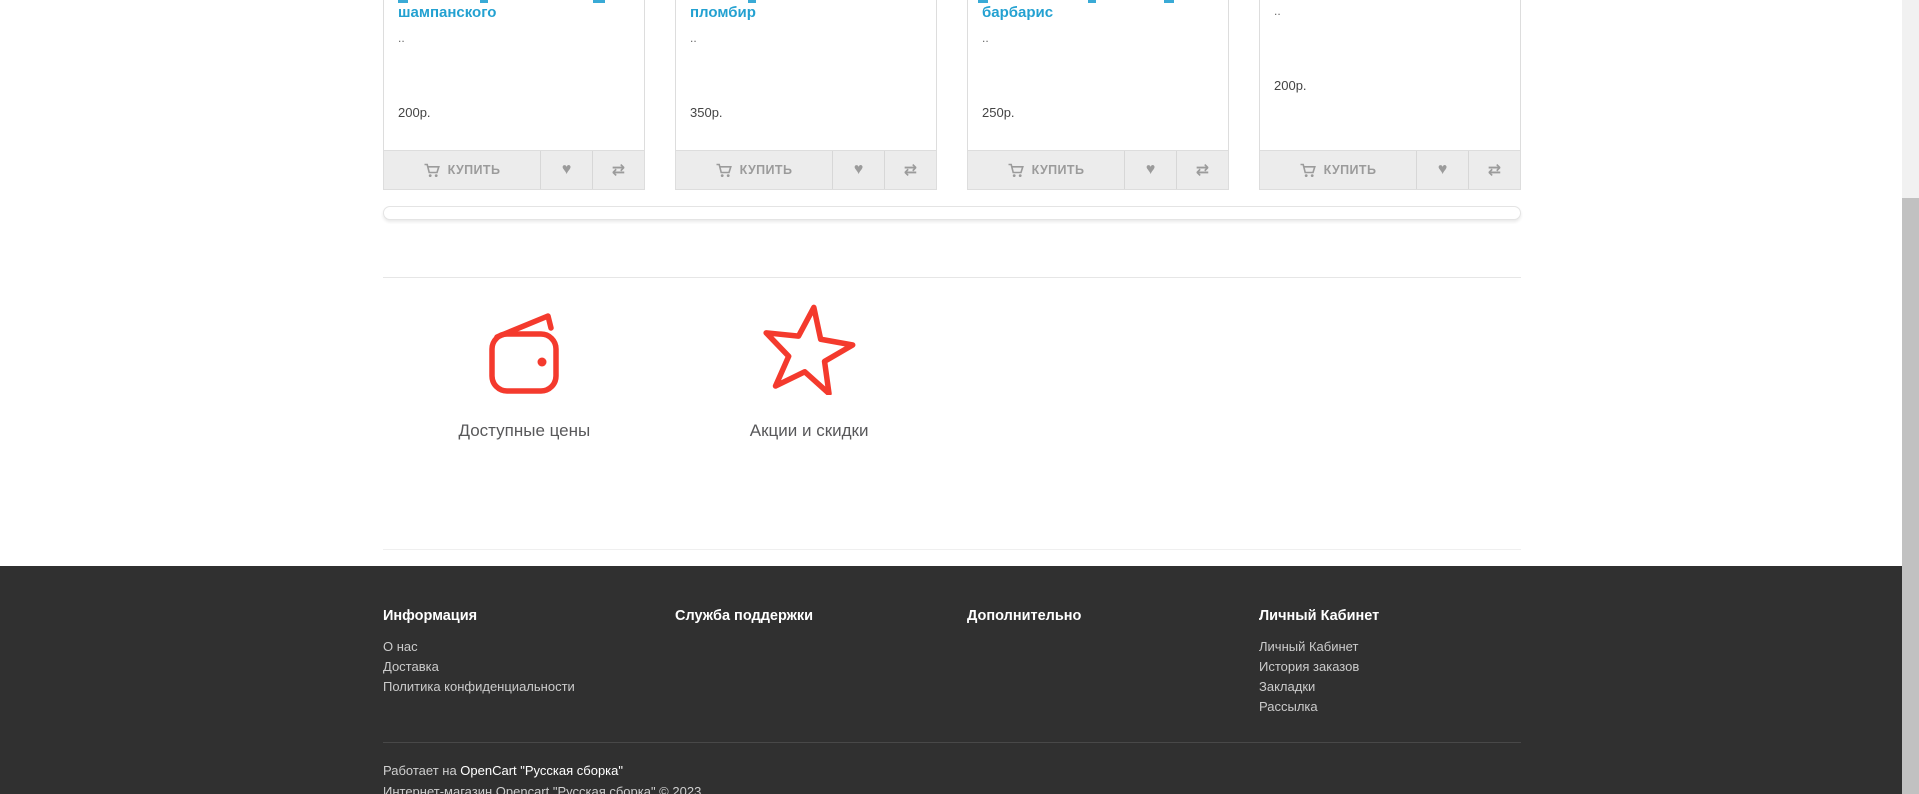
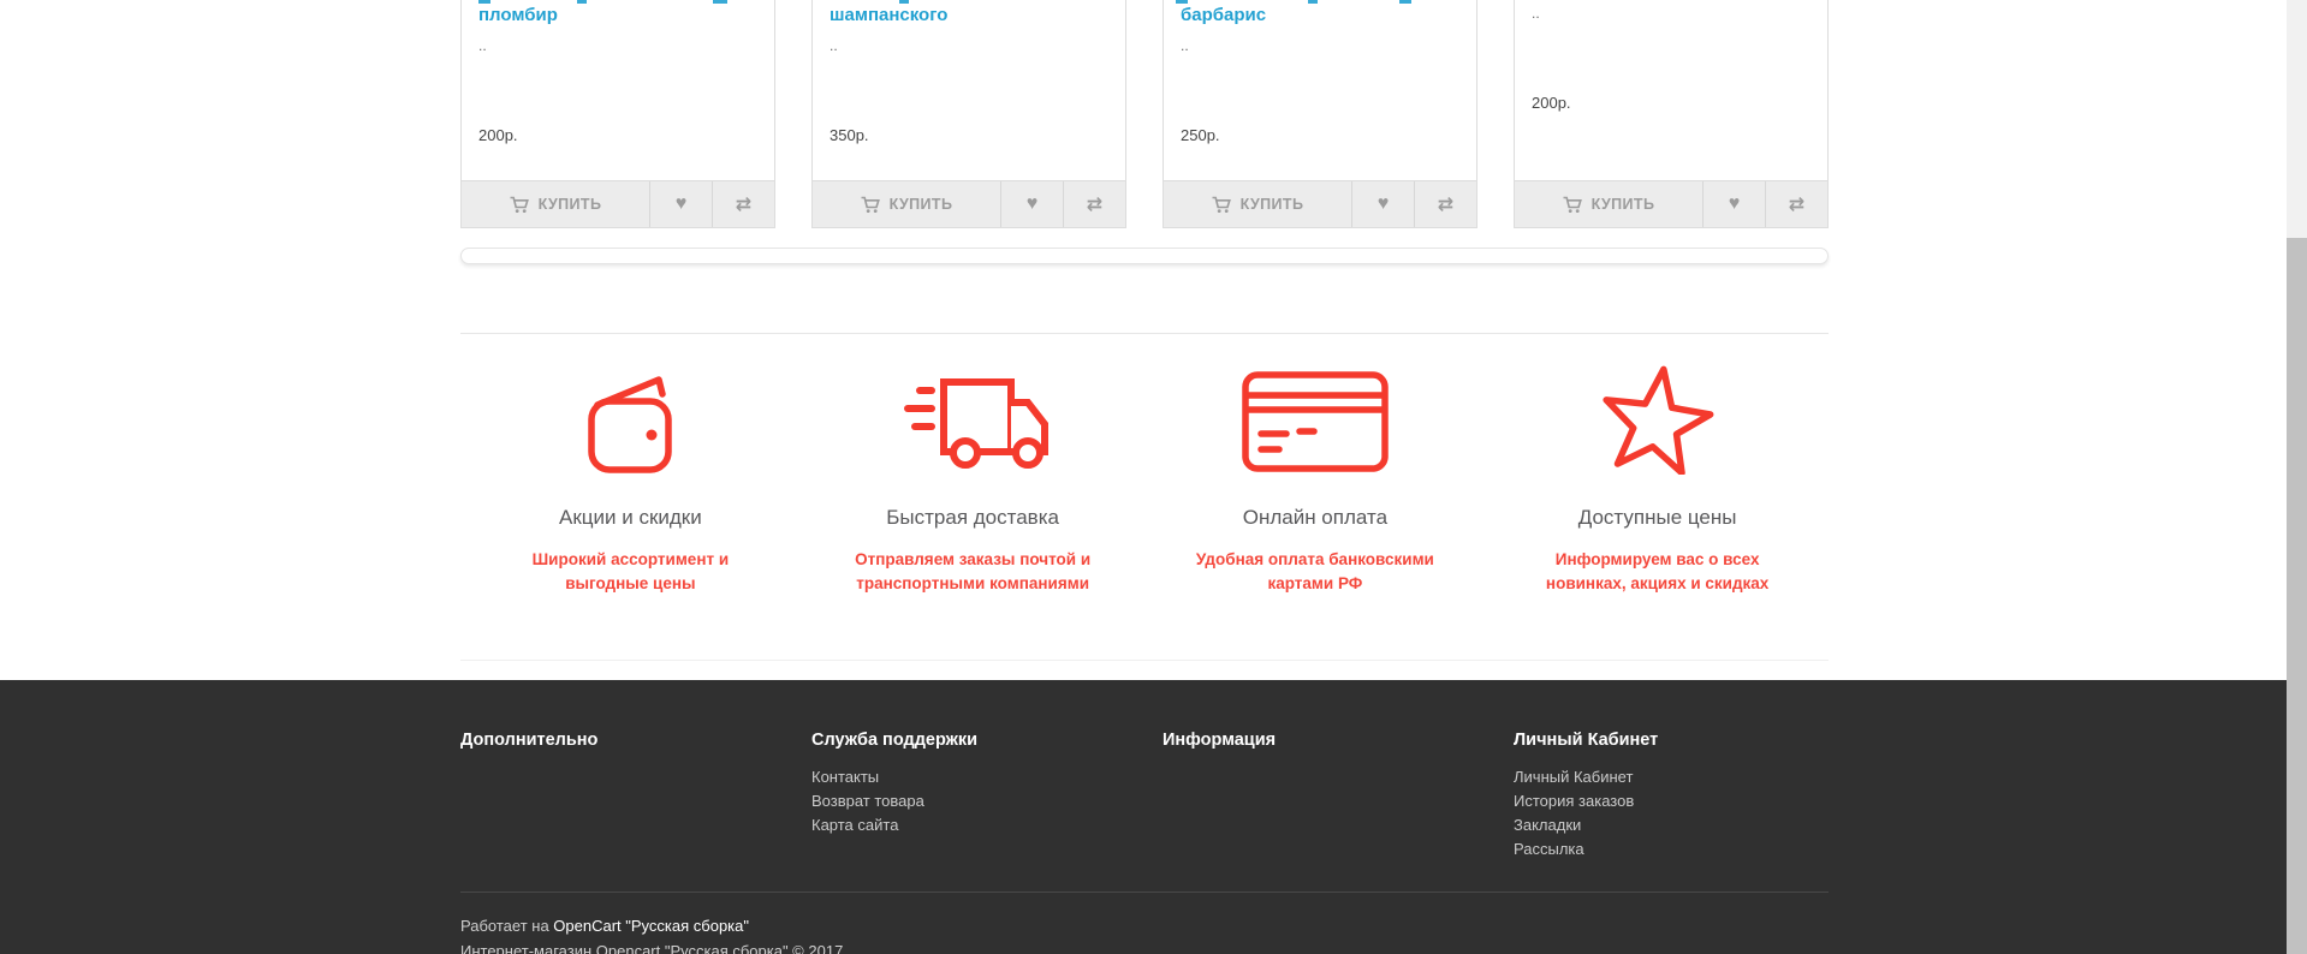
- шампанского
+ пломбир
  ..
  200р.
  КУПИТЬ
  ♥
  ⇄
- пломбир
+ шампанского
  ..
  350р.
  КУПИТЬ
  ♥
  ⇄
  барбарис
  ..
  250р.
  КУПИТЬ
  ♥
  ⇄
  ..
  200р.
  КУПИТЬ
  ♥
  ⇄
- Доступные цены
+ Акции и скидки
+ Широкий ассортимент и выгодные цены
+ Быстрая доставка
+ Отправляем заказы почтой и транспортными компаниями
+ Онлайн оплата
+ Удобная оплата банковскими картами РФ
- Акции и скидки
+ Доступные цены
+ Информируем вас о всех новинках, акциях и скидках
- Информация
+ Дополнительно
- О нас
- Доставка
- Политика конфиденциальности
  Служба поддержки
+ Контакты
+ Возврат товара
+ Карта сайта
- Дополнительно
+ Информация
  Личный Кабинет
  Личный Кабинет
  История заказов
  Закладки
  Рассылка
  Работает на OpenCart "Русская сборка"
- Интернет-магазин Opencart "Русская сборка" © 2023
+ Интернет-магазин Opencart "Русская сборка" © 2017
